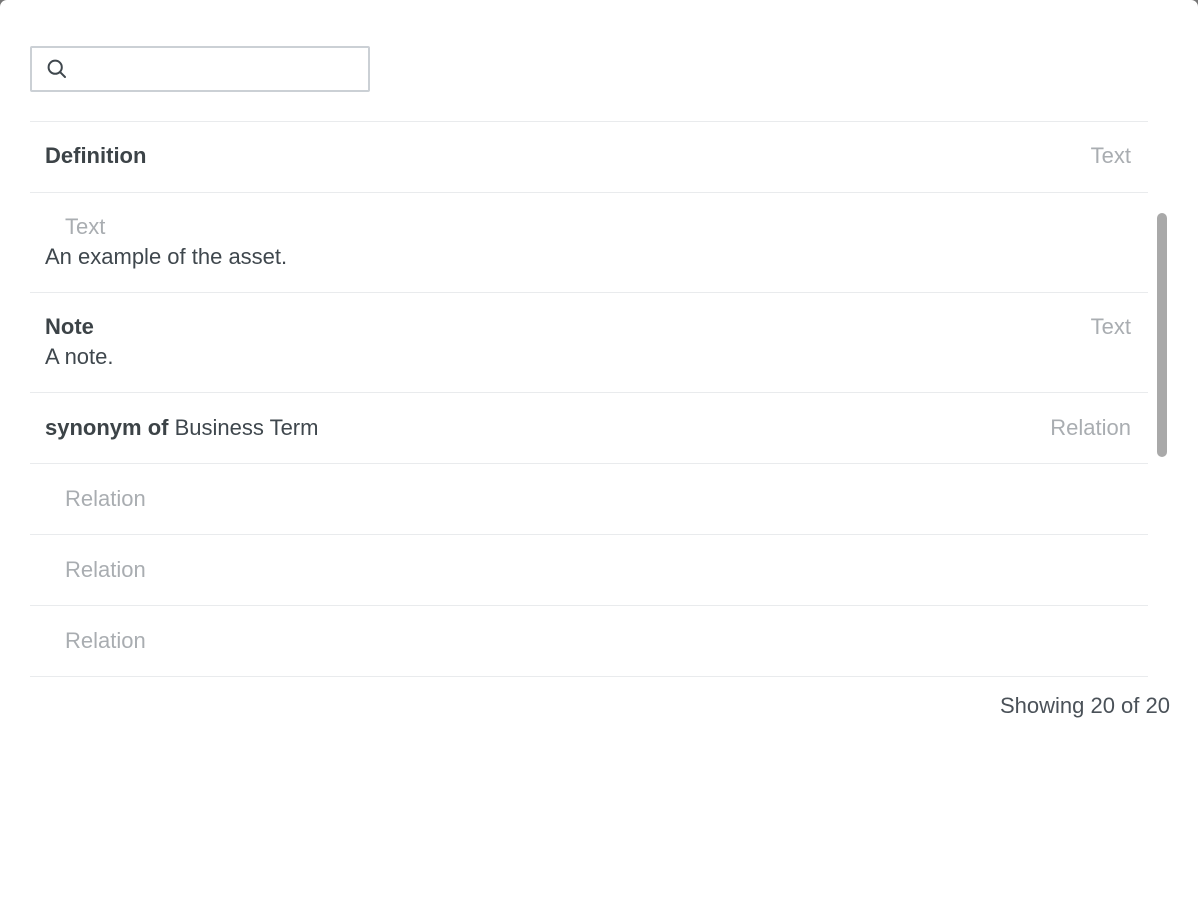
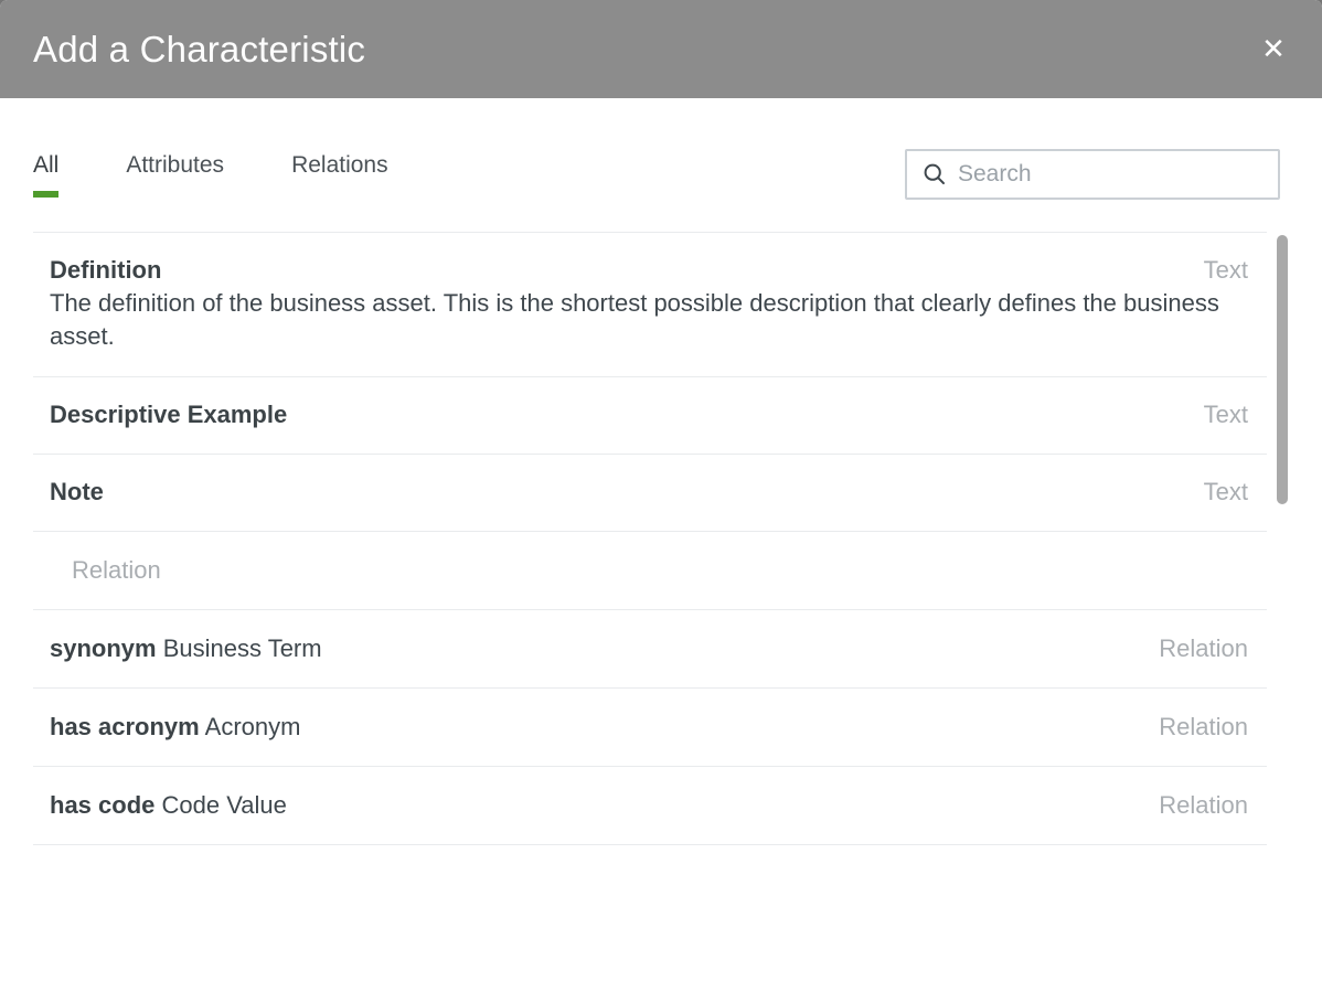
+ Add a Characteristic
+ ✕
+ All
+ Attributes
+ Relations
+ Search
  Definition
  Text
+ The definition of the business asset. This is the shortest possible description that clearly defines the business asset.
+ Descriptive Example
  Text
- An example of the asset.
  Note
  Text
- A note.
- synonym of Business Term
  Relation
+ synonym Business Term
  Relation
+ has acronym Acronym
  Relation
+ has code Code Value
  Relation
- Showing 20 of 20
